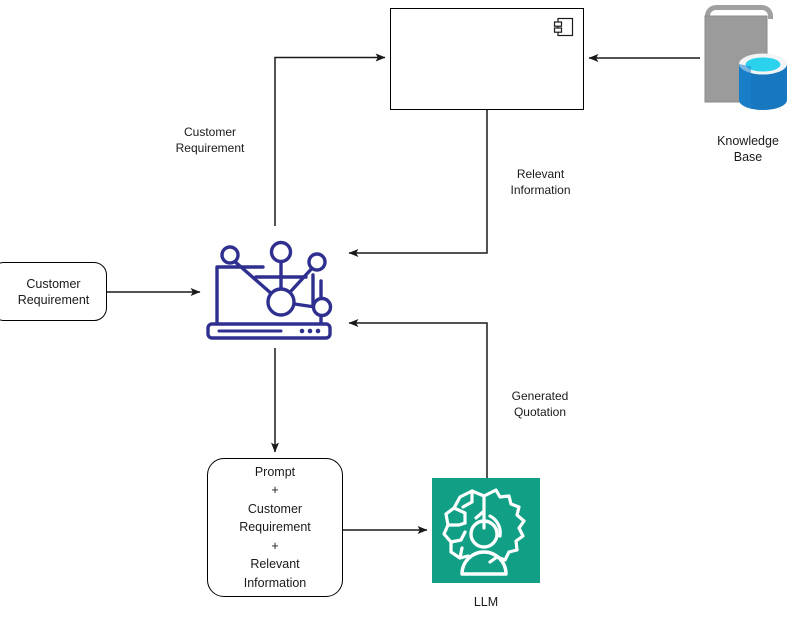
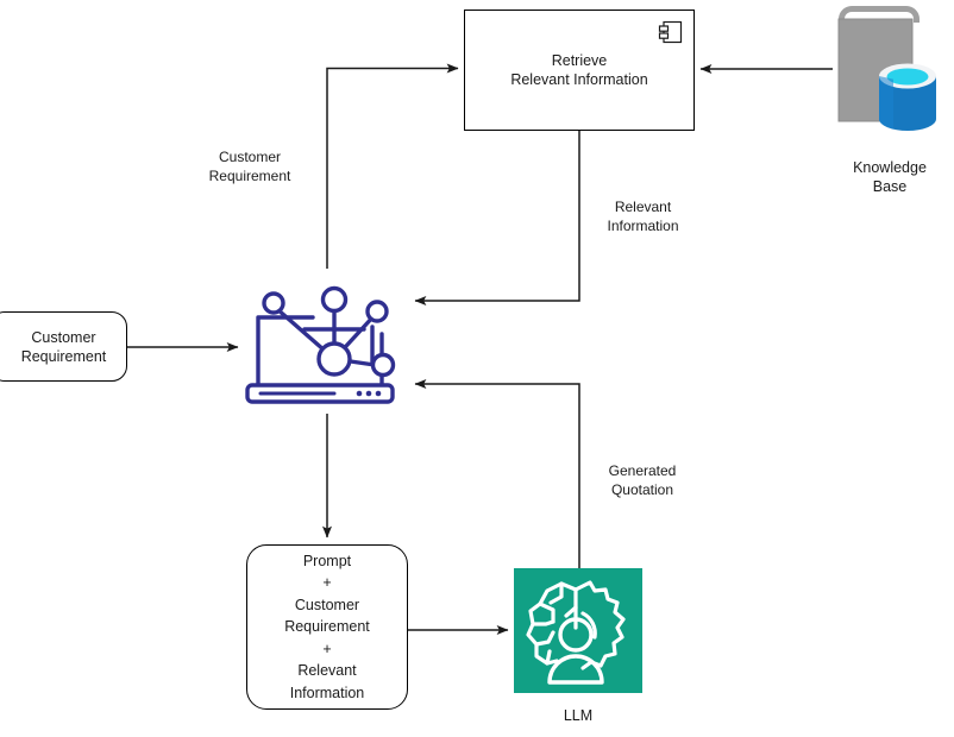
+ Retrieve
+ Relevant Information
  Knowledge
  Base
  Customer
  Requirement
  Prompt
  +
  Customer
  Requirement
  +
  Relevant
  Information
  LLM
  Customer
  Requirement
  Relevant
  Information
  Generated
  Quotation
